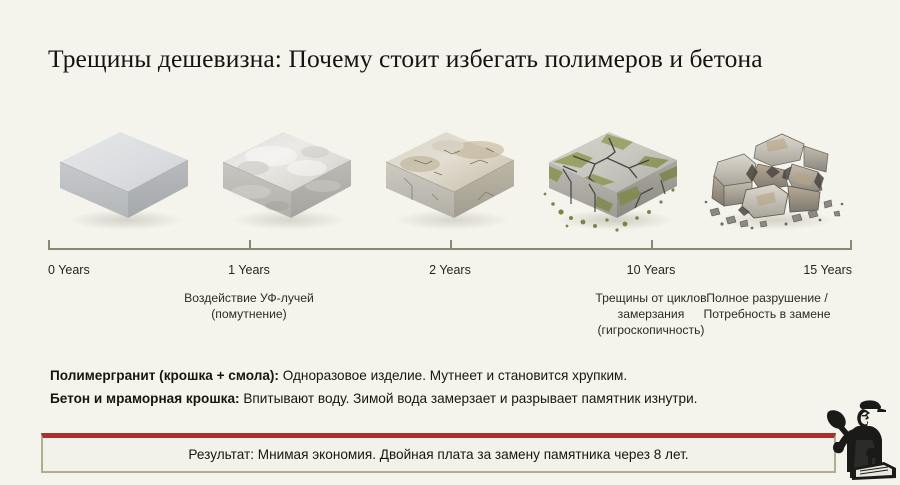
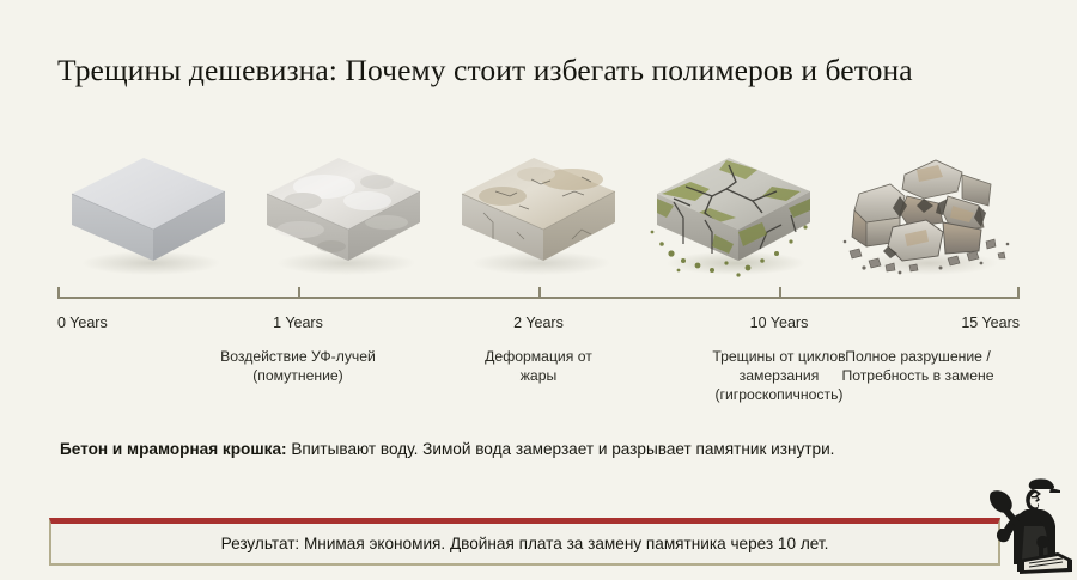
  Трещины дешевизна: Почему стоит избегать полимеров и бетона
  0 Years
  1 Years
  Воздействие УФ-лучей
  (помутнение)
  2 Years
+ Деформация от
+ жары
  10 Years
  Трещины от циклов
  замерзания
  (гигроскопичность)
  15 Years
  Полное разрушение /
  Потребность в замене
- Полимергранит (крошка + смола): Одноразовое изделие. Мутнеет и становится хрупким.
  Бетон и мраморная крошка: Впитывают воду. Зимой вода замерзает и разрывает памятник изнутри.
- Результат: Мнимая экономия. Двойная плата за замену памятника через 8 лет.
+ Результат: Мнимая экономия. Двойная плата за замену памятника через 10 лет.
